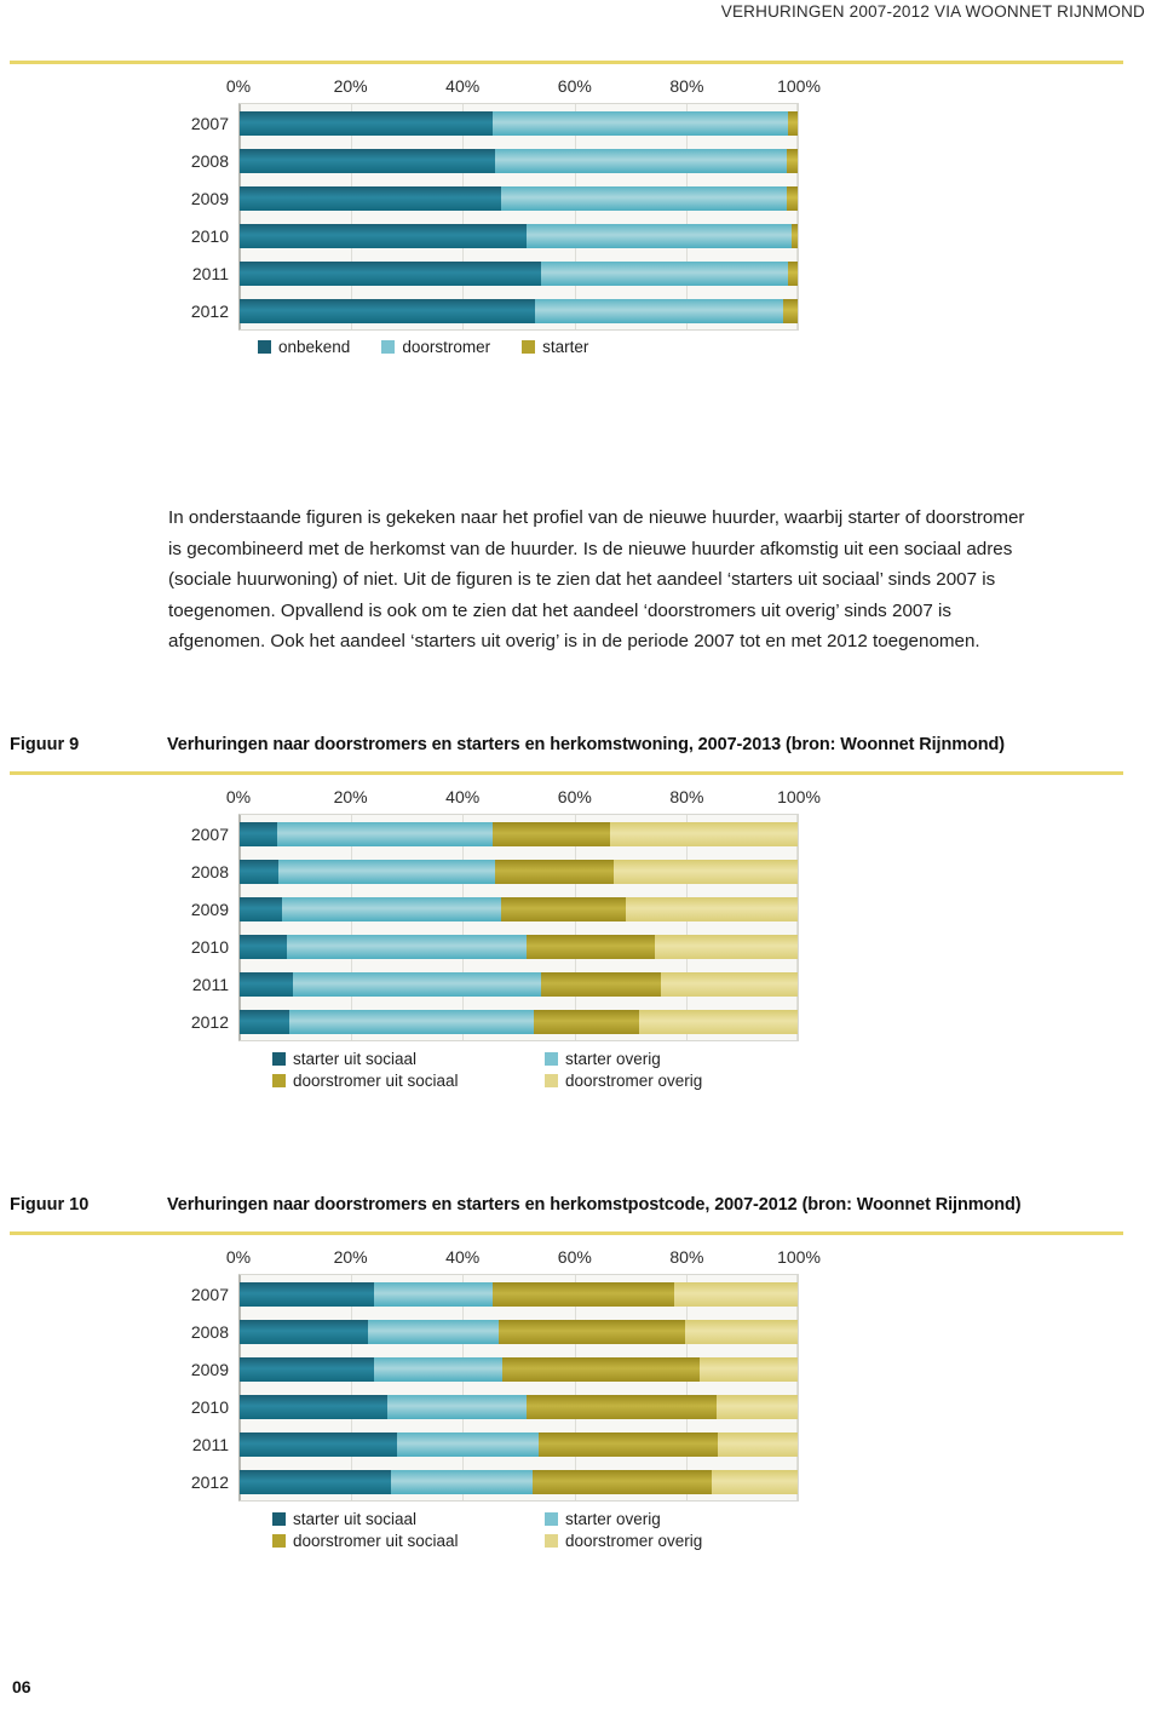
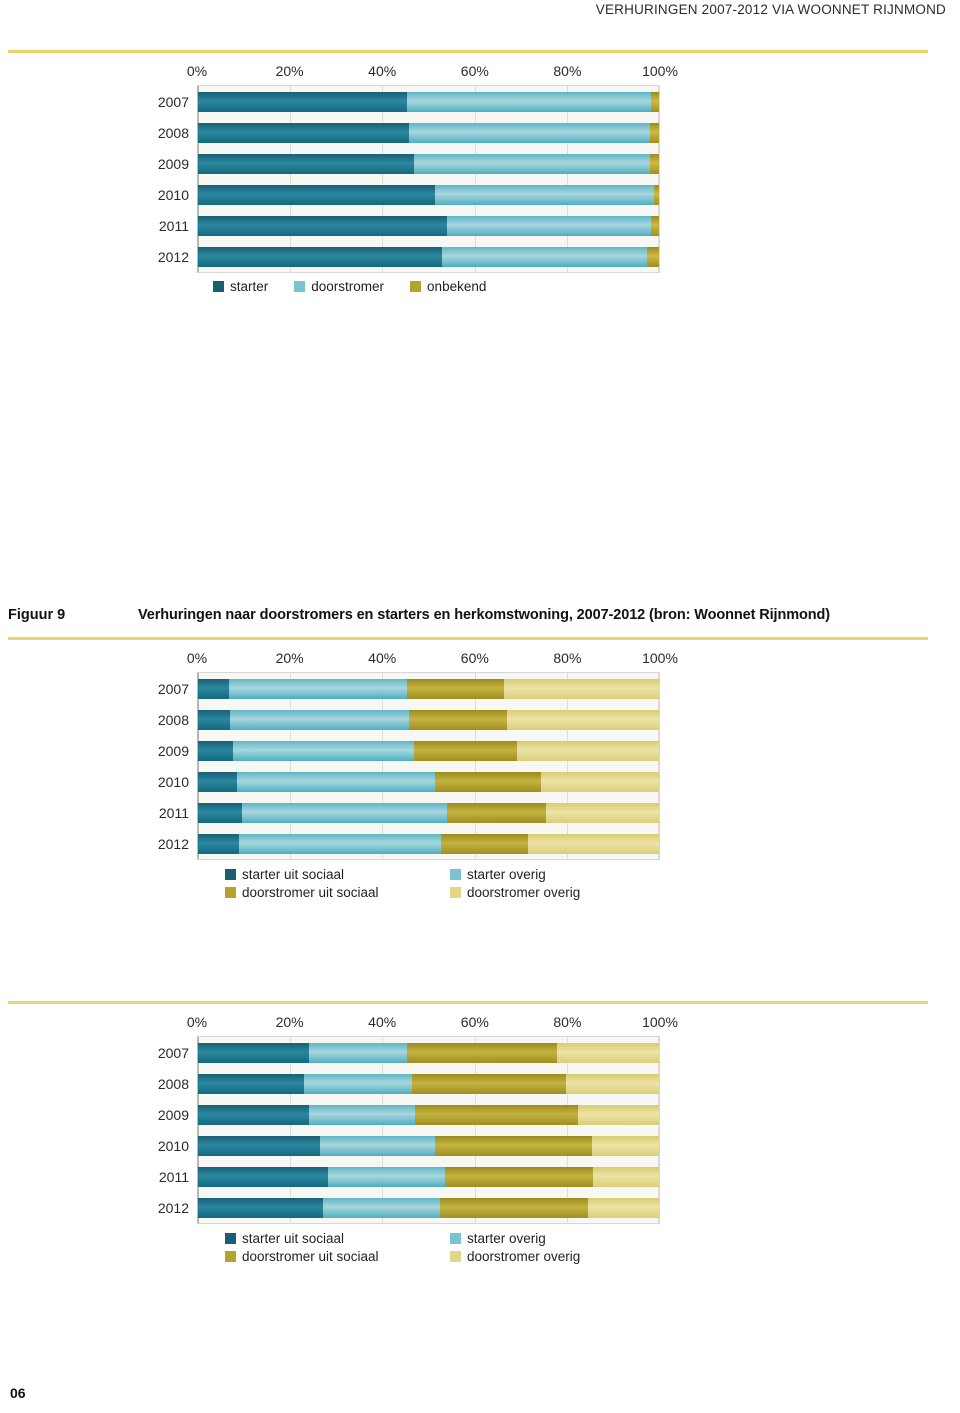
  VERHURINGEN 2007-2012 VIA WOONNET RIJNMOND
  0%
  20%
  40%
  60%
  80%
  100%
  2007
  2008
  2009
  2010
  2011
  2012
- onbekend
+ starter
  doorstromer
- starter
+ onbekend
- In onderstaande figuren is gekeken naar het profiel van de nieuwe huurder, waarbij starter of doorstromer is gecombineerd met de herkomst van de huurder. Is de nieuwe huurder afkomstig uit een sociaal adres (sociale huurwoning) of niet. Uit de figuren is te zien dat het aandeel ‘starters uit sociaal’ sinds 2007 is toegenomen. Opvallend is ook om te zien dat het aandeel ‘doorstromers uit overig’ sinds 2007 is afgenomen. Ook het aandeel ‘starters uit overig’ is in de periode 2007 tot en met 2012 toegenomen.
  Figuur 9
- Verhuringen naar doorstromers en starters en herkomstwoning, 2007-2013 (bron: Woonnet Rijnmond)
+ Verhuringen naar doorstromers en starters en herkomstwoning, 2007-2012 (bron: Woonnet Rijnmond)
  0%
  20%
  40%
  60%
  80%
  100%
  2007
  2008
  2009
  2010
  2011
  2012
  starter uit sociaal
  starter overig
  doorstromer uit sociaal
  doorstromer overig
- Figuur 10
- Verhuringen naar doorstromers en starters en herkomstpostcode, 2007-2012 (bron: Woonnet Rijnmond)
  0%
  20%
  40%
  60%
  80%
  100%
  2007
  2008
  2009
  2010
  2011
  2012
  starter uit sociaal
  starter overig
  doorstromer uit sociaal
  doorstromer overig
  06
